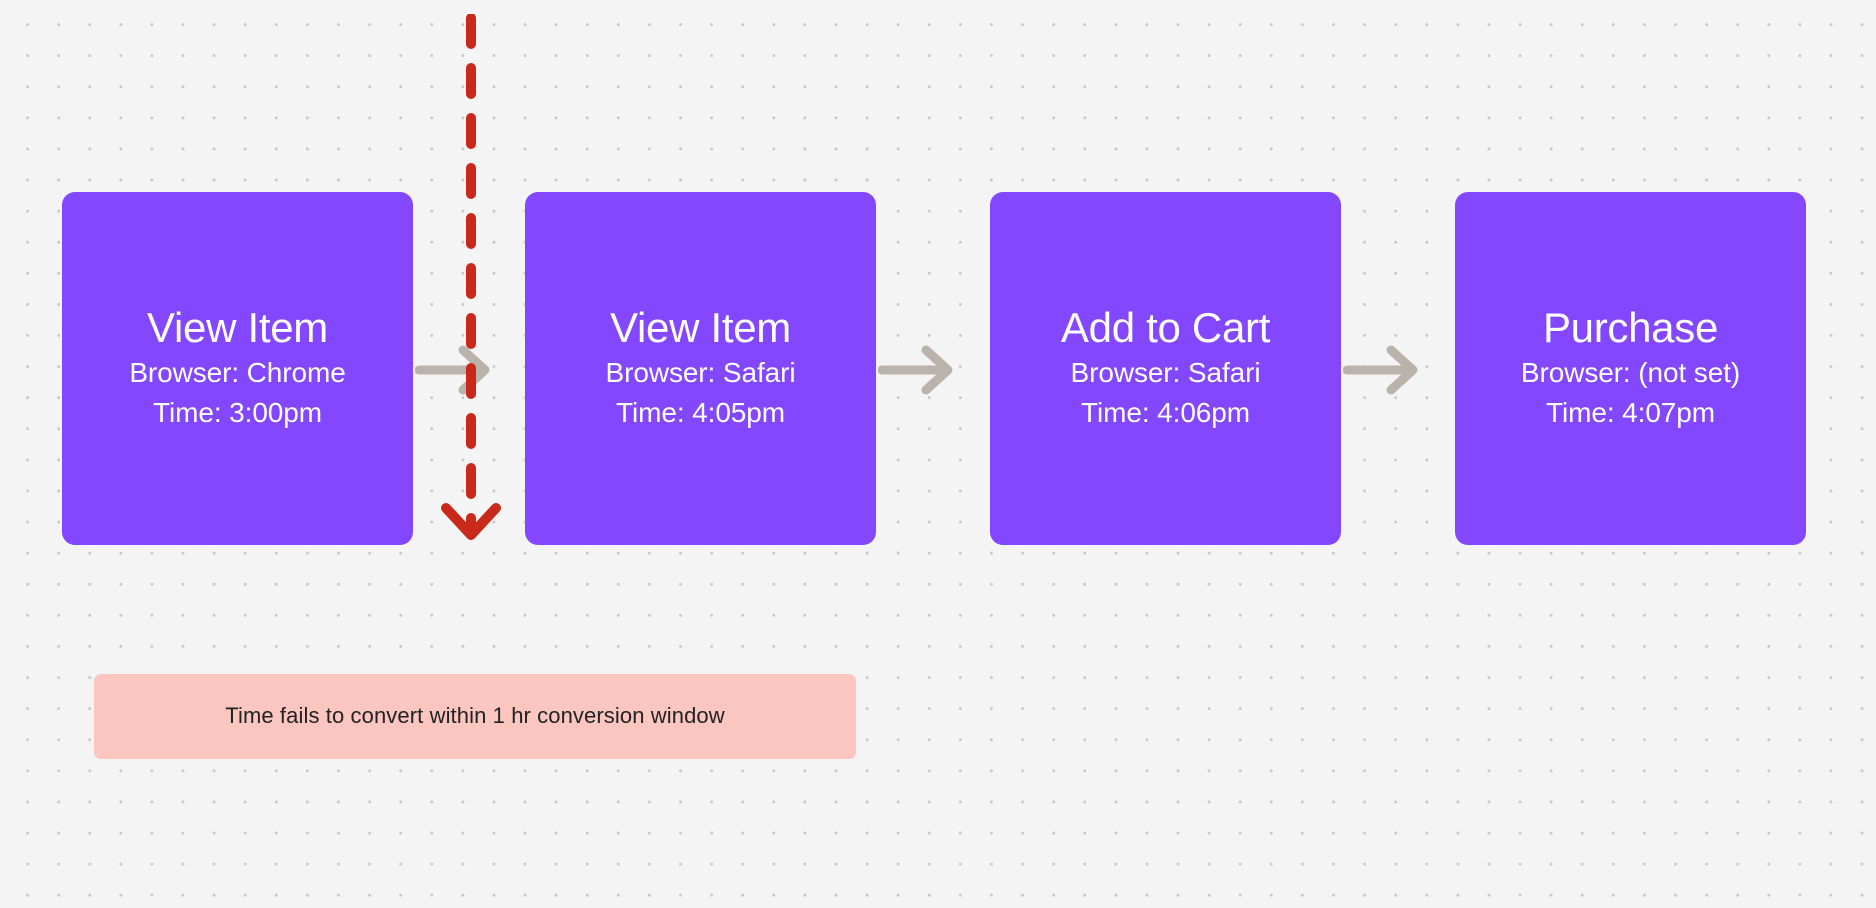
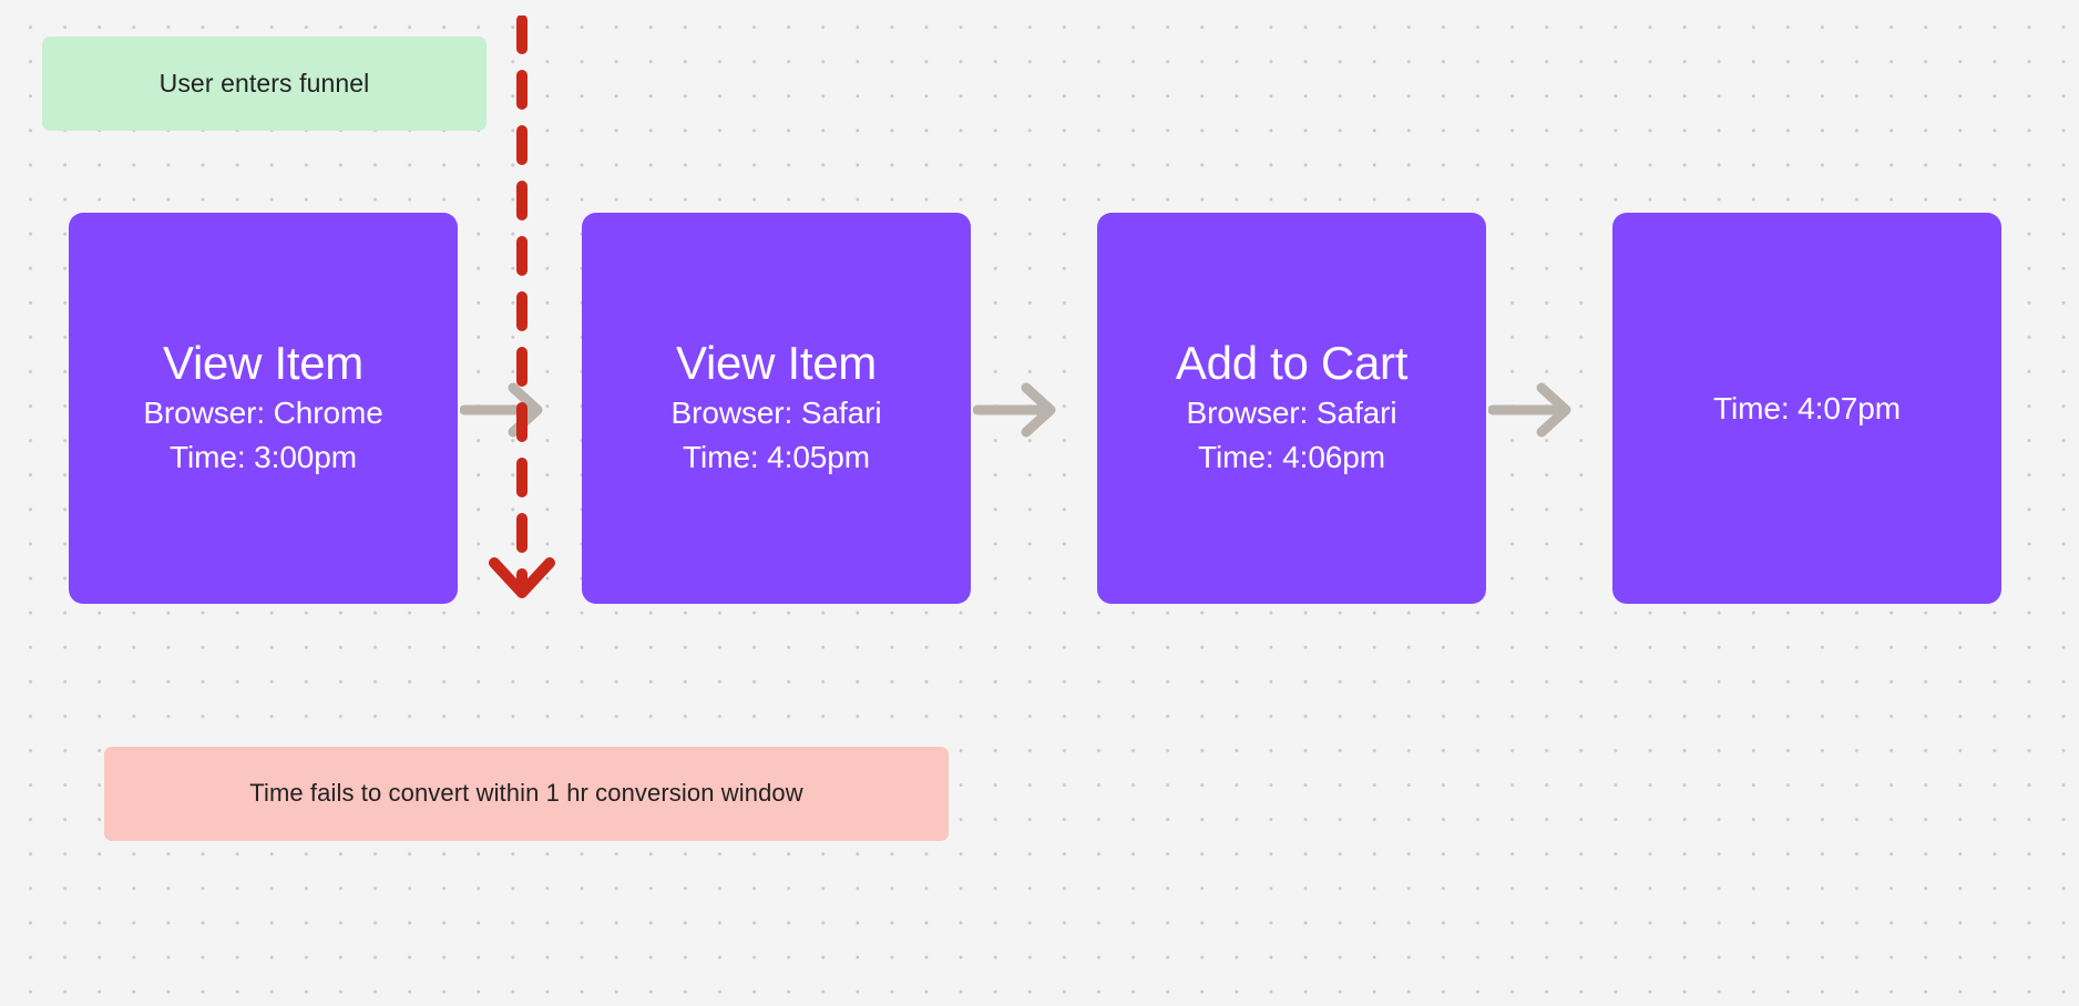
+ User enters funnel
  View Item
  Browser: Chrome
  Time: 3:00pm
  View Item
  Browser: Safari
  Time: 4:05pm
  Add to Cart
  Browser: Safari
  Time: 4:06pm
- Purchase
- Browser: (not set)
  Time: 4:07pm
  Time fails to convert within 1 hr conversion window
